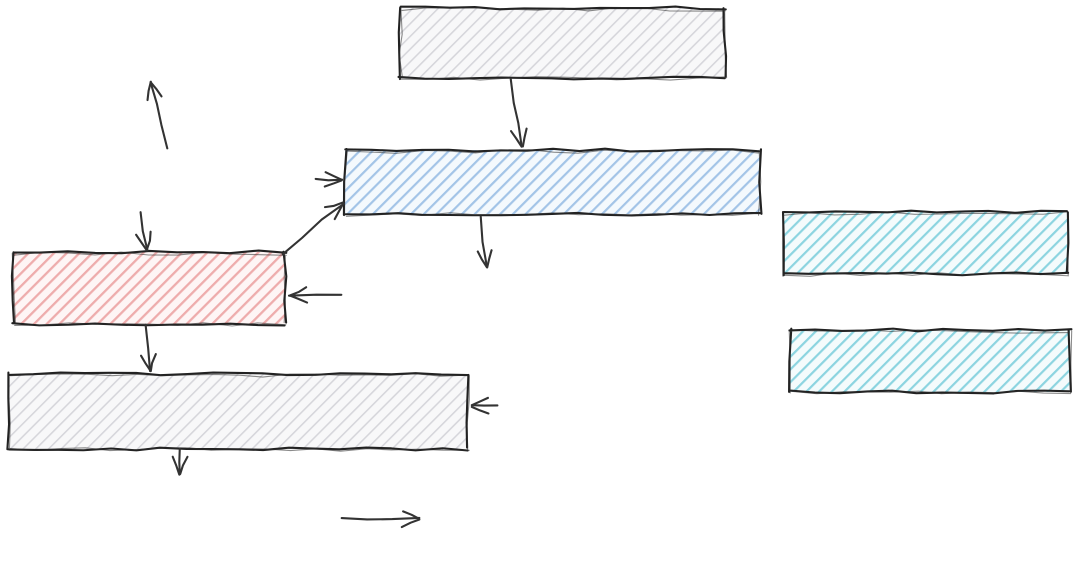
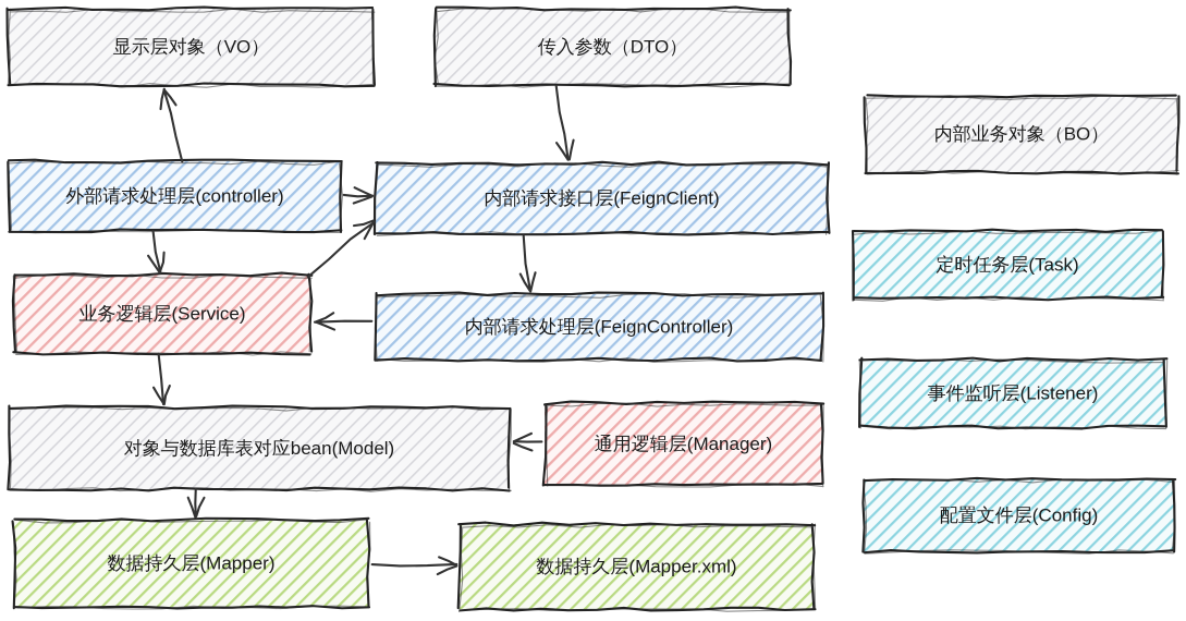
+ 显示层对象（VO）
+ 传入参数（DTO）
+ 内部业务对象（BO）
+ 外部请求处理层(controller)
+ 内部请求接口层(FeignClient)
+ 定时任务层(Task)
+ 业务逻辑层(Service)
+ 内部请求处理层(FeignController)
+ 事件监听层(Listener)
+ 对象与数据库表对应bean(Model)
+ 通用逻辑层(Manager)
+ 配置文件层(Config)
+ 数据持久层(Mapper)
+ 数据持久层(Mapper.xml)
